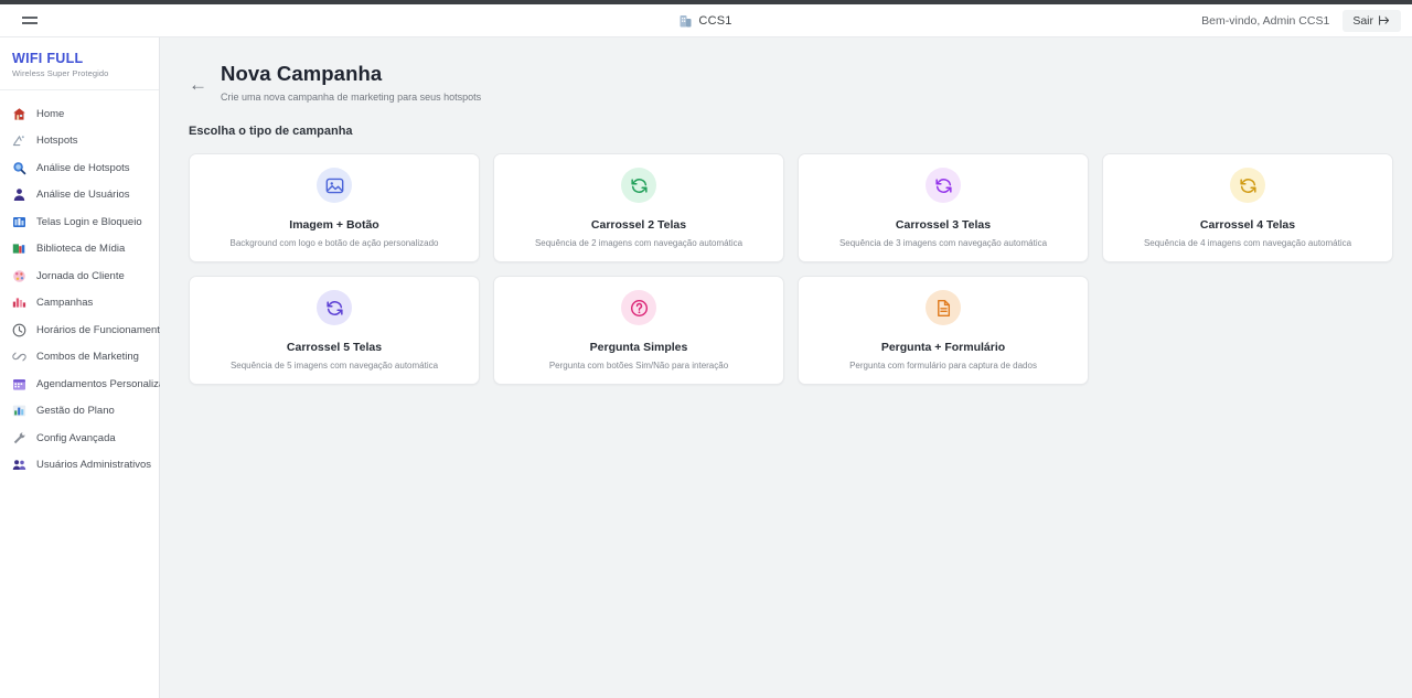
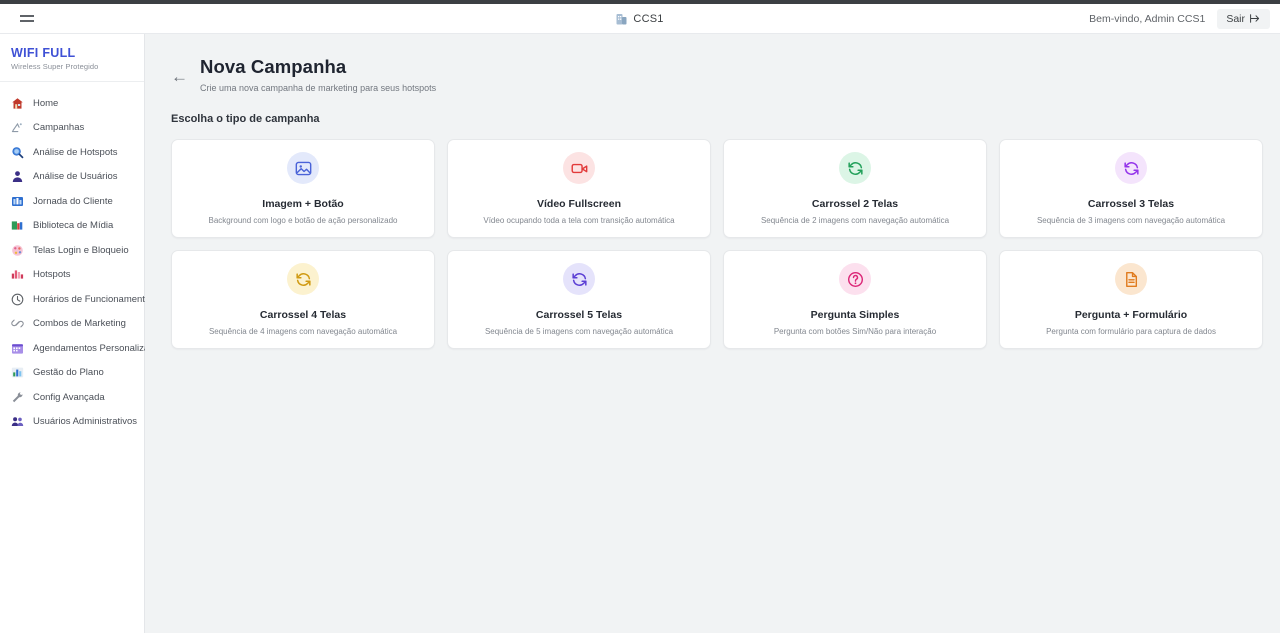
  CCS1
  Bem-vindo, Admin CCS1
  Sair
  WIFI FULL
  Wireless Super Protegido
  Home
- Hotspots
+ Campanhas
  Análise de Hotspots
  Análise de Usuários
- Telas Login e Bloqueio
+ Jornada do Cliente
  Biblioteca de Mídia
- Jornada do Cliente
+ Telas Login e Bloqueio
- Campanhas
+ Hotspots
  Horários de Funcionament
  Combos de Marketing
  Agendamentos Personaliz
  Gestão do Plano
  Config Avançada
  Usuários Administrativos
  ←
  Nova Campanha
  Crie uma nova campanha de marketing para seus hotspots
  Escolha o tipo de campanha
  Imagem + Botão
  Background com logo e botão de ação personalizado
+ Vídeo Fullscreen
+ Vídeo ocupando toda a tela com transição automática
  Carrossel 2 Telas
  Sequência de 2 imagens com navegação automática
  Carrossel 3 Telas
  Sequência de 3 imagens com navegação automática
  Carrossel 4 Telas
  Sequência de 4 imagens com navegação automática
  Carrossel 5 Telas
  Sequência de 5 imagens com navegação automática
  Pergunta Simples
  Pergunta com botões Sim/Não para interação
  Pergunta + Formulário
  Pergunta com formulário para captura de dados
